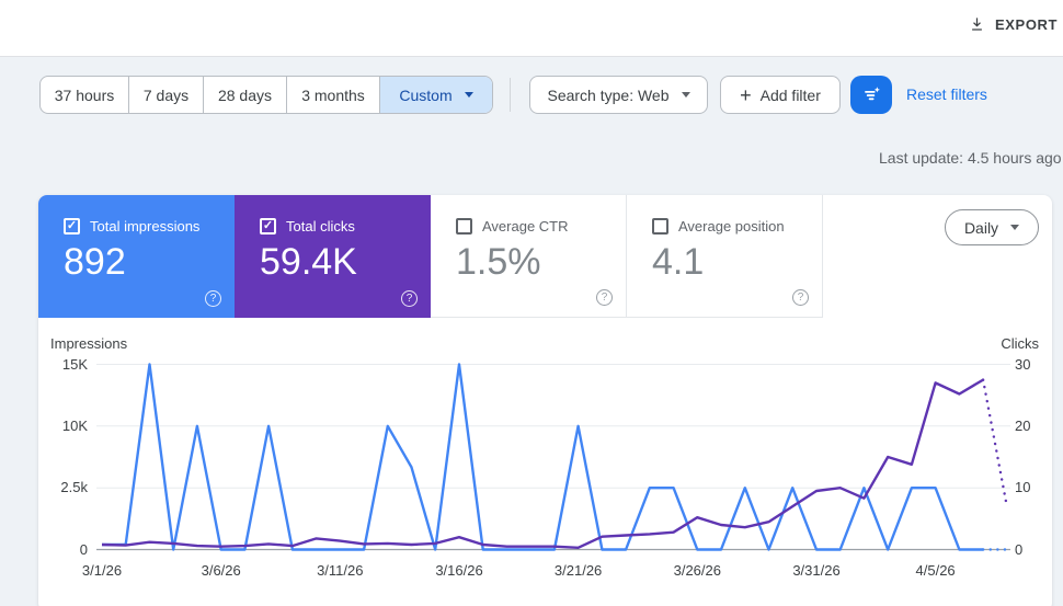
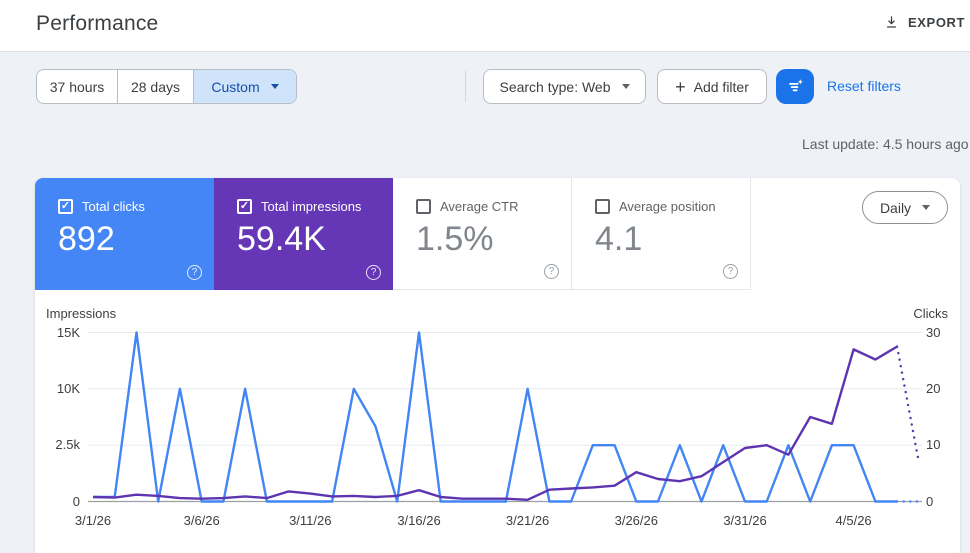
+ Performance
  EXPORT
  37 hours
- 7 days
  28 days
- 3 months
  Custom
  Search type: Web
  +
  Add filter
  Reset filters
  Last update: 4.5 hours ago
  ✓
- Total impressions
+ Total clicks
  892
  ?
  ✓
- Total clicks
+ Total impressions
  59.4K
  ?
  Average CTR
  1.5%
  ?
  Average position
  4.1
  ?
  Daily
  Impressions
  Clicks
  0
  2.5k
  10K
  15K
  0
  10
  20
  30
  3/1/26
  3/6/26
  3/11/26
  3/16/26
  3/21/26
  3/26/26
  3/31/26
  4/5/26
